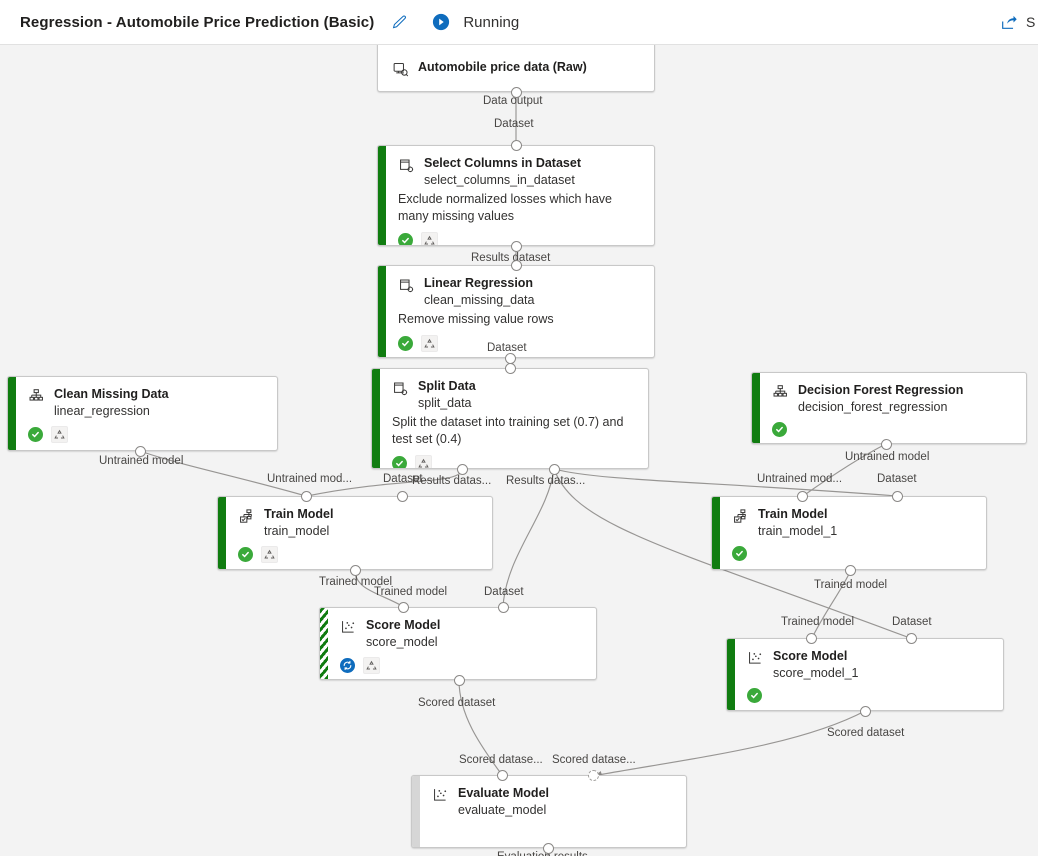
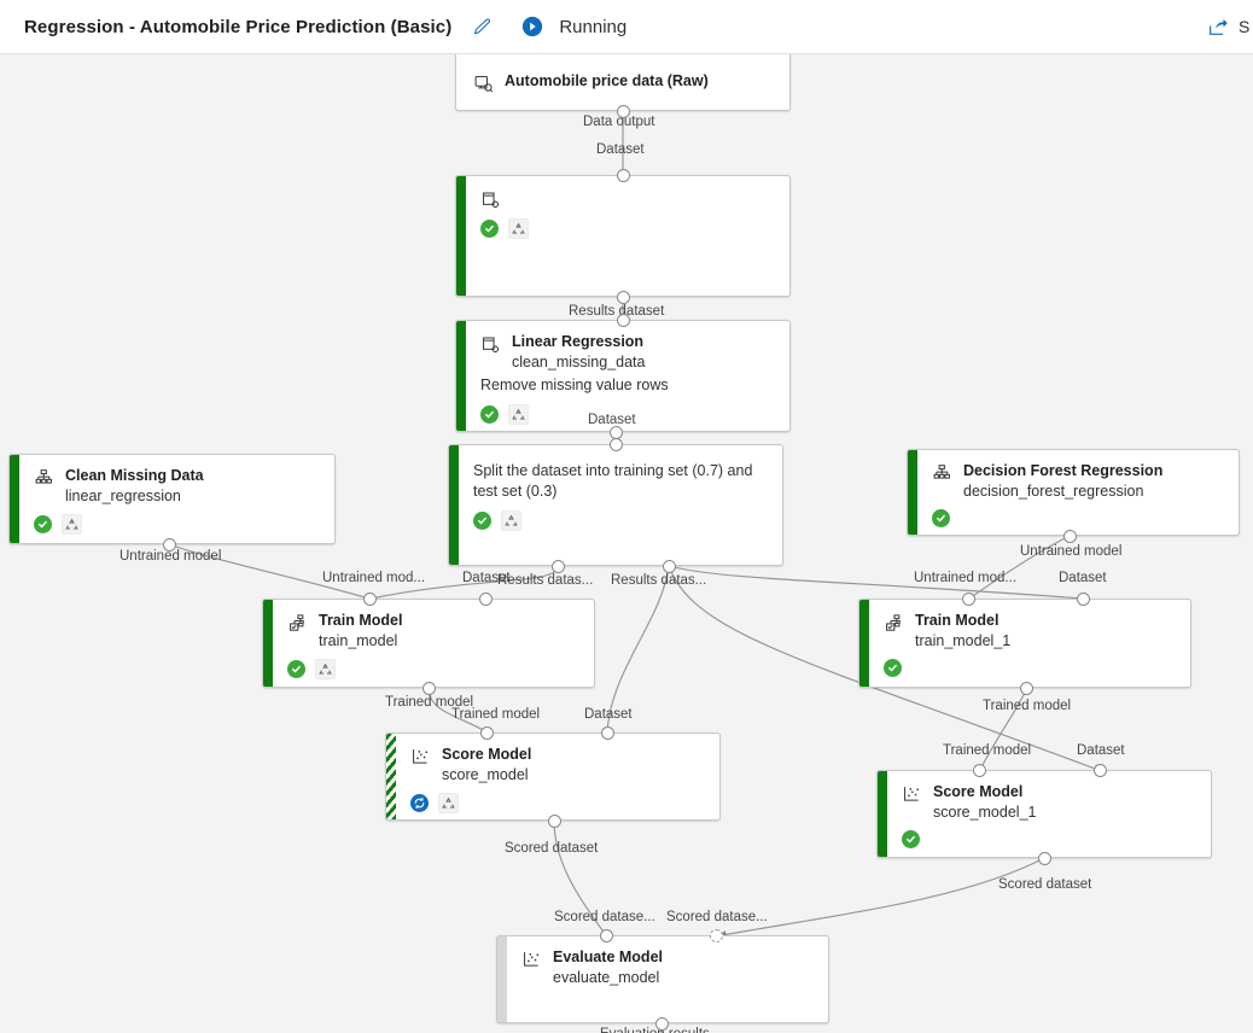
  Regression - Automobile Price Prediction (Basic)
  Running
  S
  Data output
  Dataset
  Results dataset
  Dataset
  Untrained model
  Untrained mod...
  Dataset
  Results datas...
  Results datas...
  Untrained model
  Untrained mod...
  Dataset
  Trained model
  Trained model
  Dataset
  Trained model
  Trained model
  Dataset
  Scored dataset
  Scored dataset
  Scored datase...
  Scored datase...
  Automobile price data (Raw)
- Select Columns in Dataset
- select_columns_in_dataset
- Exclude normalized losses which have many missing values
  Linear Regression
  clean_missing_data
  Remove missing value rows
- Split Data
- split_data
- Split the dataset into training set (0.7) and test set (0.4)
+ Split the dataset into training set (0.7) and test set (0.3)
  Clean Missing Data
  linear_regression
  Decision Forest Regression
  decision_forest_regression
  Train Model
  train_model
  Train Model
  train_model_1
  Score Model
  score_model
  Score Model
  score_model_1
  Evaluate Model
  evaluate_model
